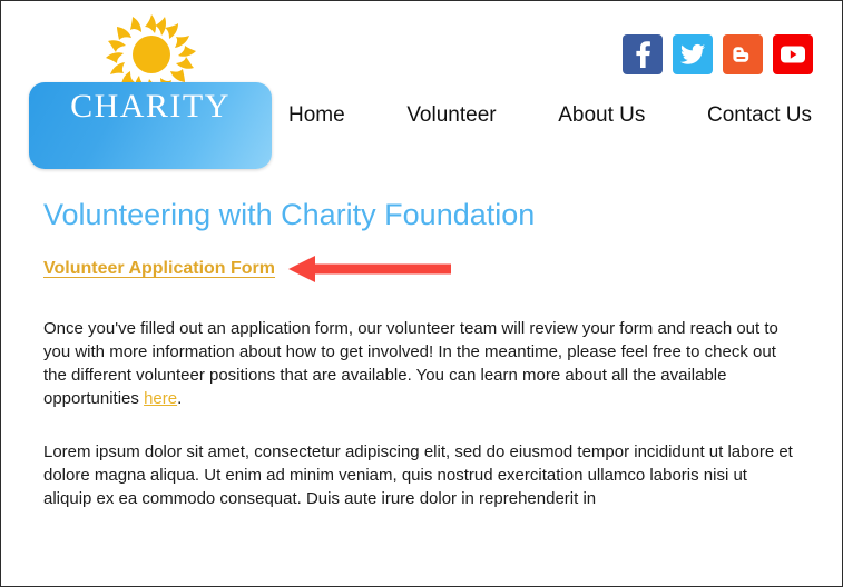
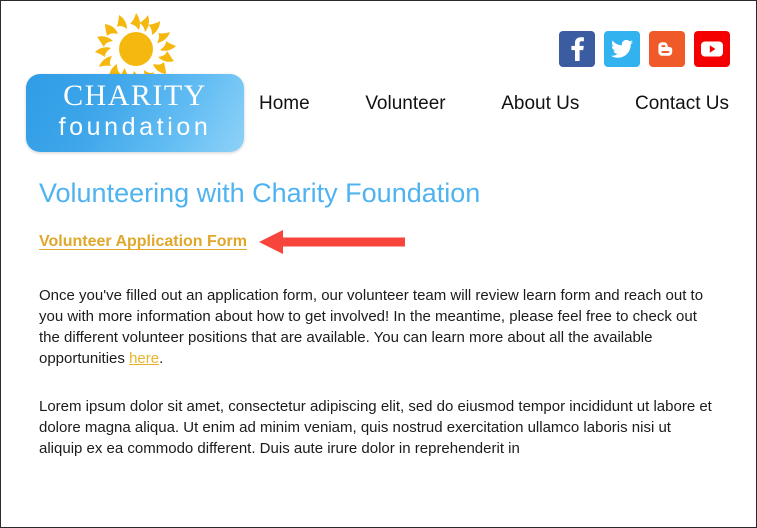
  CHARITY
+ foundation
  Home
  Volunteer
  About Us
  Contact Us
  Volunteering with Charity Foundation
  Volunteer Application Form
- Once you've filled out an application form, our volunteer team will review your form and reach out to you with more information about how to get involved! In the meantime, please feel free to check out the different volunteer positions that are available. You can learn more about all the available opportunities here.
+ Once you've filled out an application form, our volunteer team will review learn form and reach out to you with more information about how to get involved! In the meantime, please feel free to check out the different volunteer positions that are available. You can learn more about all the available opportunities here.
- Lorem ipsum dolor sit amet, consectetur adipiscing elit, sed do eiusmod tempor incididunt ut labore et dolore magna aliqua. Ut enim ad minim veniam, quis nostrud exercitation ullamco laboris nisi ut aliquip ex ea commodo consequat. Duis aute irure dolor in reprehenderit in
+ Lorem ipsum dolor sit amet, consectetur adipiscing elit, sed do eiusmod tempor incididunt ut labore et dolore magna aliqua. Ut enim ad minim veniam, quis nostrud exercitation ullamco laboris nisi ut aliquip ex ea commodo different. Duis aute irure dolor in reprehenderit in
